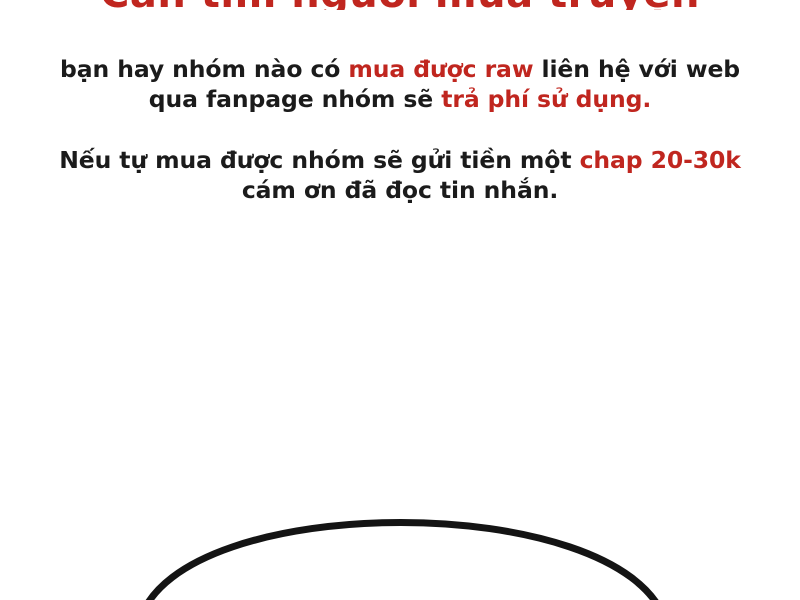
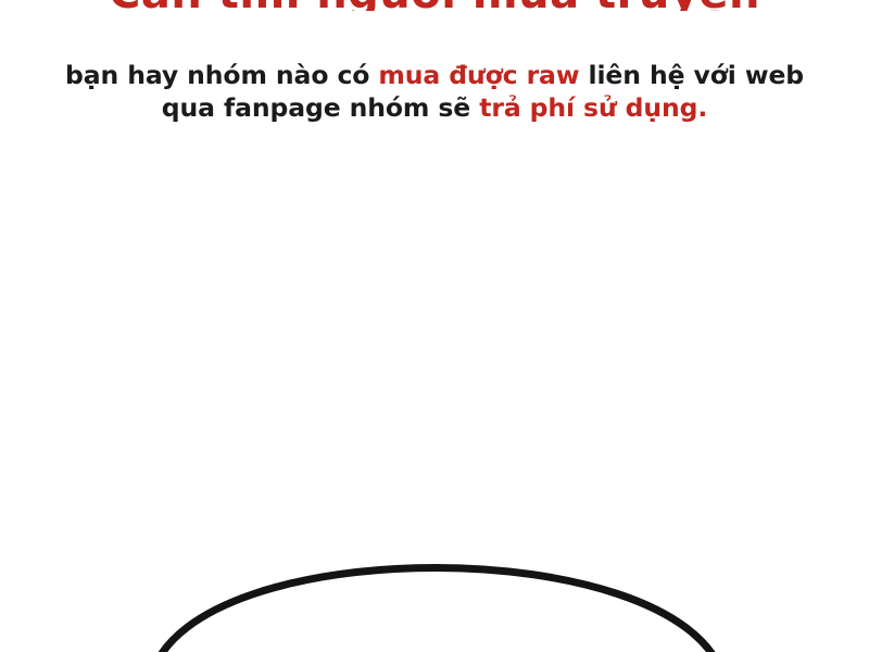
  bạn hay nhóm nào có mua được raw liên hệ với web
  qua fanpage nhóm sẽ trả phí sử dụng.
- Nếu tự mua được nhóm sẽ gửi tiền một chap 20-30k
- cám ơn đã đọc tin nhắn.
